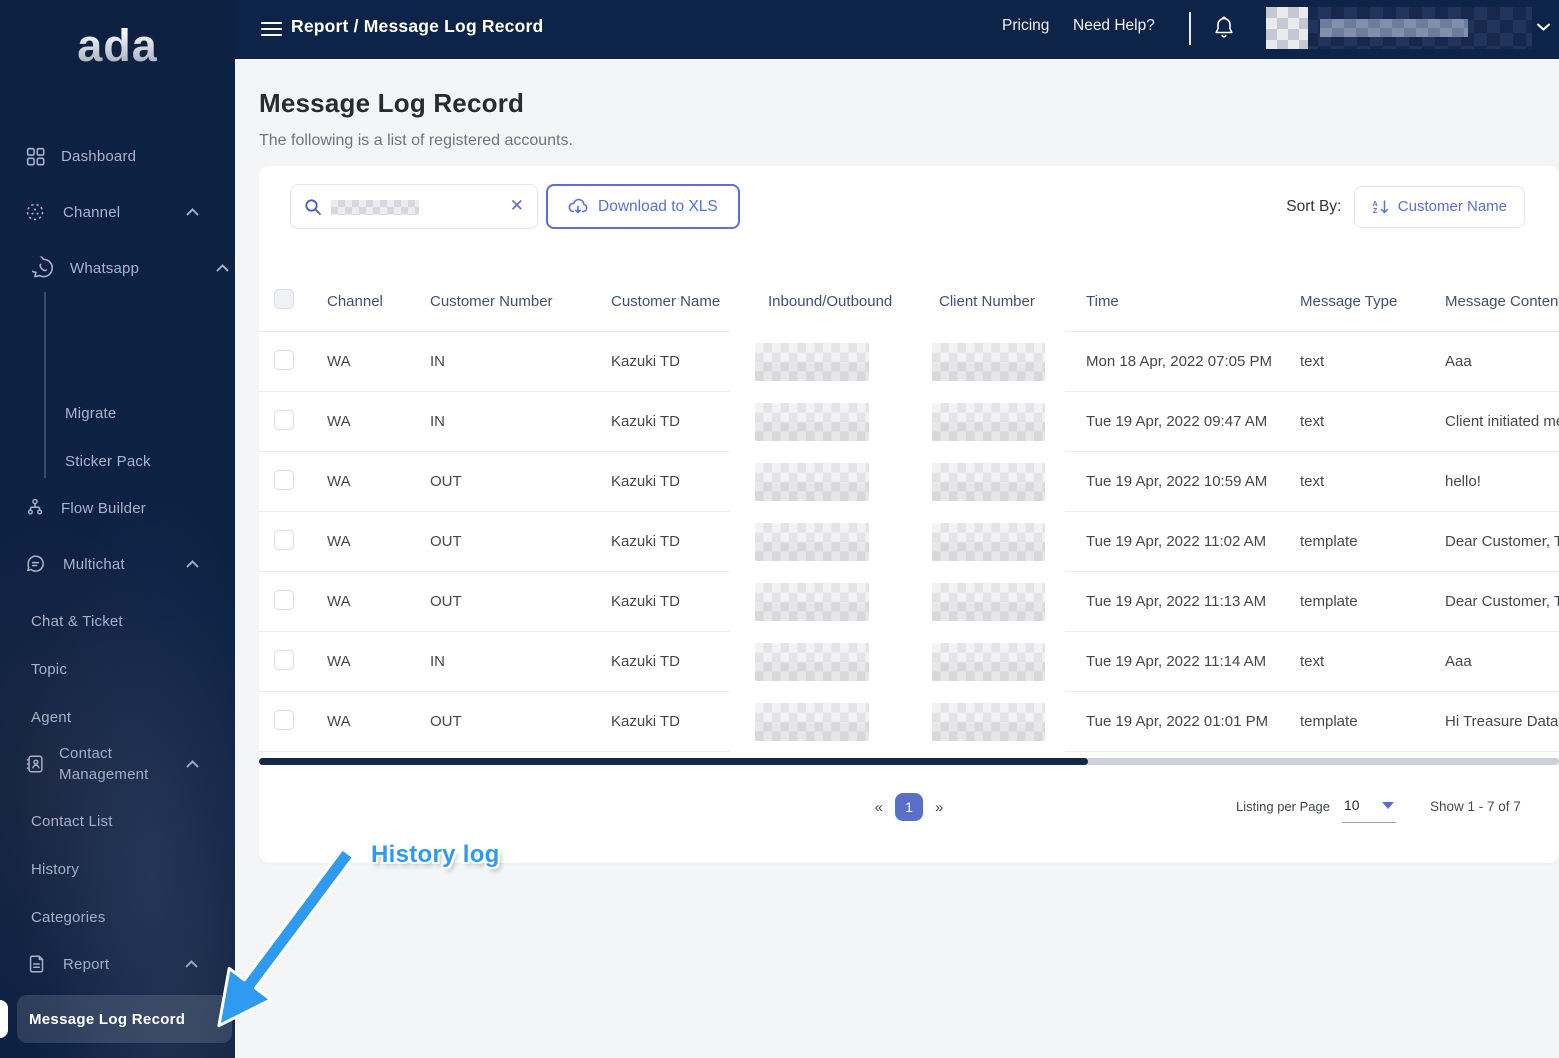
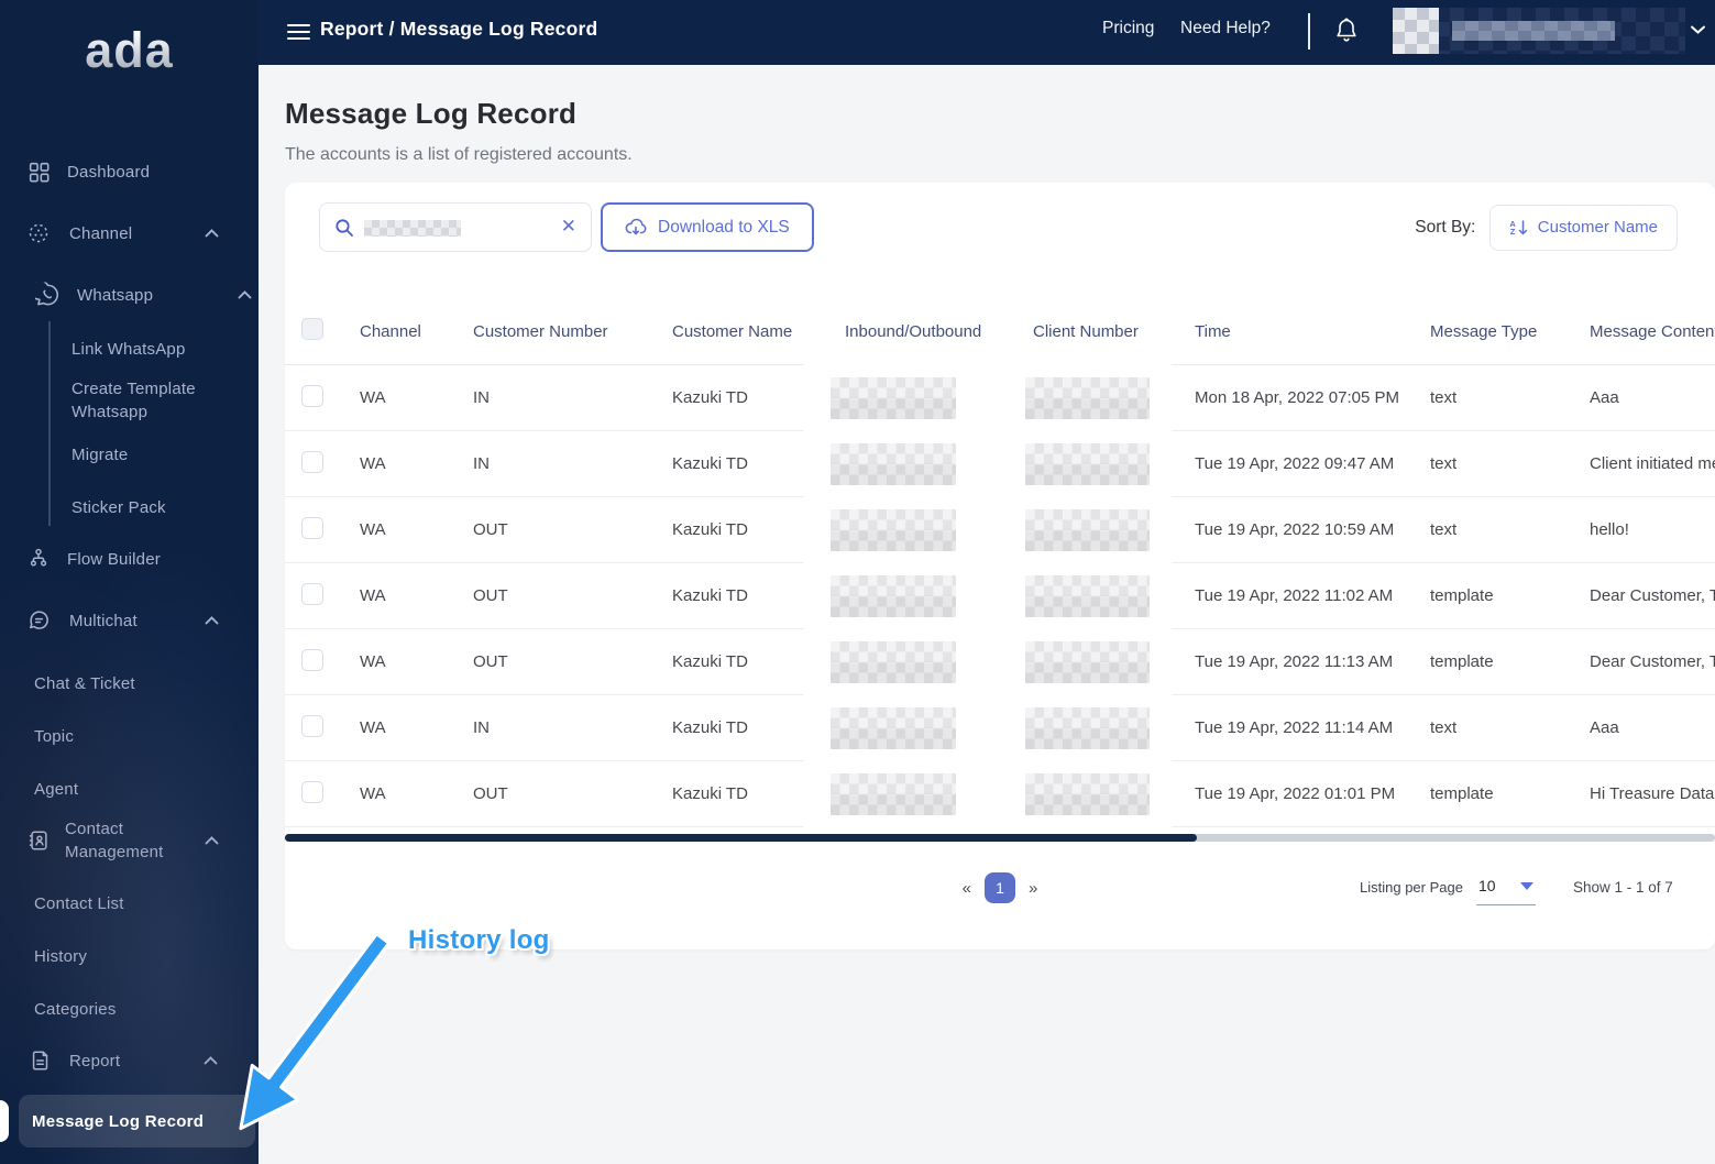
  Report / Message Log Record
  Pricing
  Need Help?
  ada
  Dashboard
  Channel
  Whatsapp
+ Link WhatsApp
+ Create Template Whatsapp
  Migrate
  Message Log Record
  Message Log Record
- The following is a list of registered accounts.
+ The accounts is a list of registered accounts.
  ✕
  Download to XLS
  Sort By:
  A
  Z
  Customer Name
  Channel
  Customer Number
  Customer Name
  Inbound/Outbound
  Client Number
  Time
  Message Type
  Message Conten
  WA
  IN
  Kazuki TD
  Mon 18 Apr, 2022 07:05 PM
  text
  Aaa
  WA
  IN
  Kazuki TD
  Tue 19 Apr, 2022 09:47 AM
  text
  Client initiated m
  WA
  OUT
  Kazuki TD
  Tue 19 Apr, 2022 10:59 AM
  text
  hello!
  WA
  OUT
  Kazuki TD
  Tue 19 Apr, 2022 11:02 AM
  template
  Dear Customer,
  WA
  OUT
  Kazuki TD
  Tue 19 Apr, 2022 11:13 AM
  template
  Dear Customer,
  WA
  IN
  Kazuki TD
  Tue 19 Apr, 2022 11:14 AM
  text
  Aaa
  WA
  OUT
  Kazuki TD
  Tue 19 Apr, 2022 01:01 PM
  template
  Hi Treasure Data
  «
  1
  »
  Listing per Page
  10
- Show 1 - 7 of 7
+ Show 1 - 1 of 7
  History log
